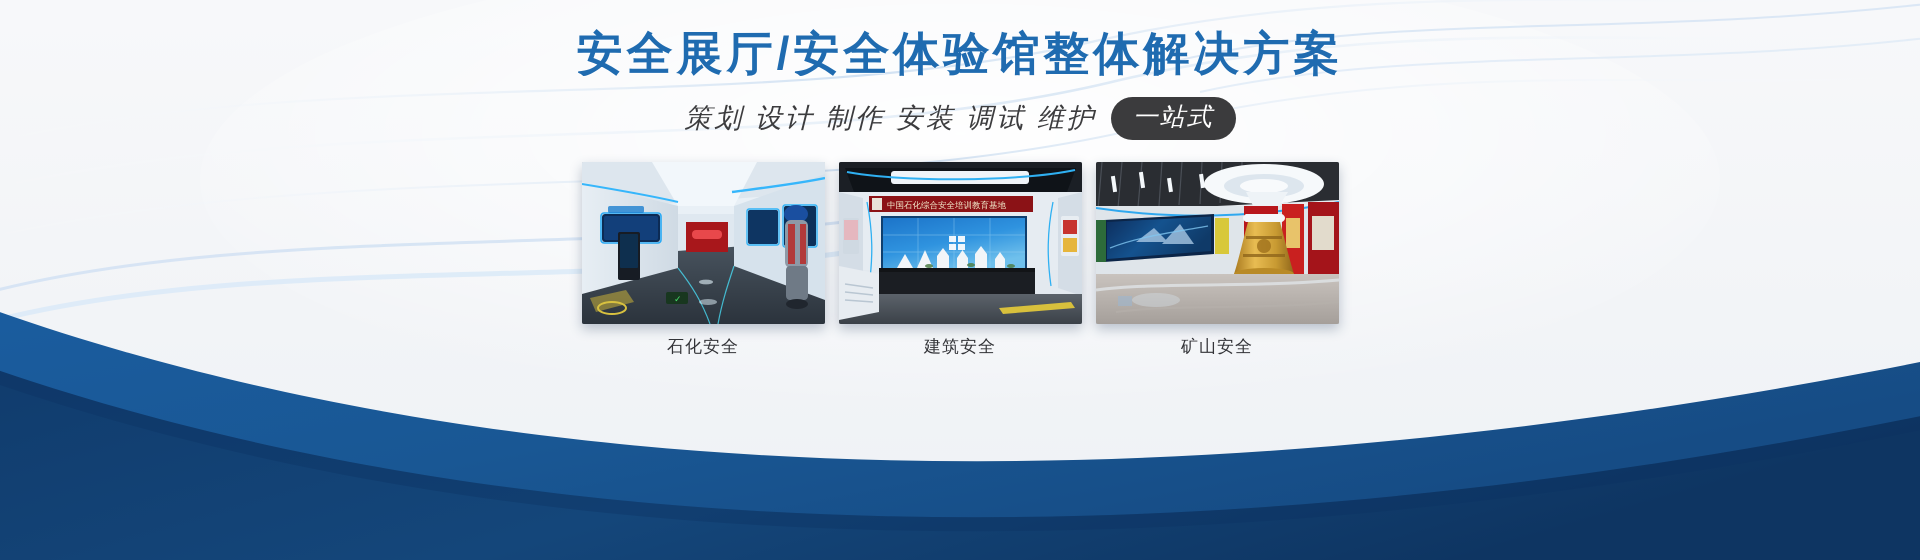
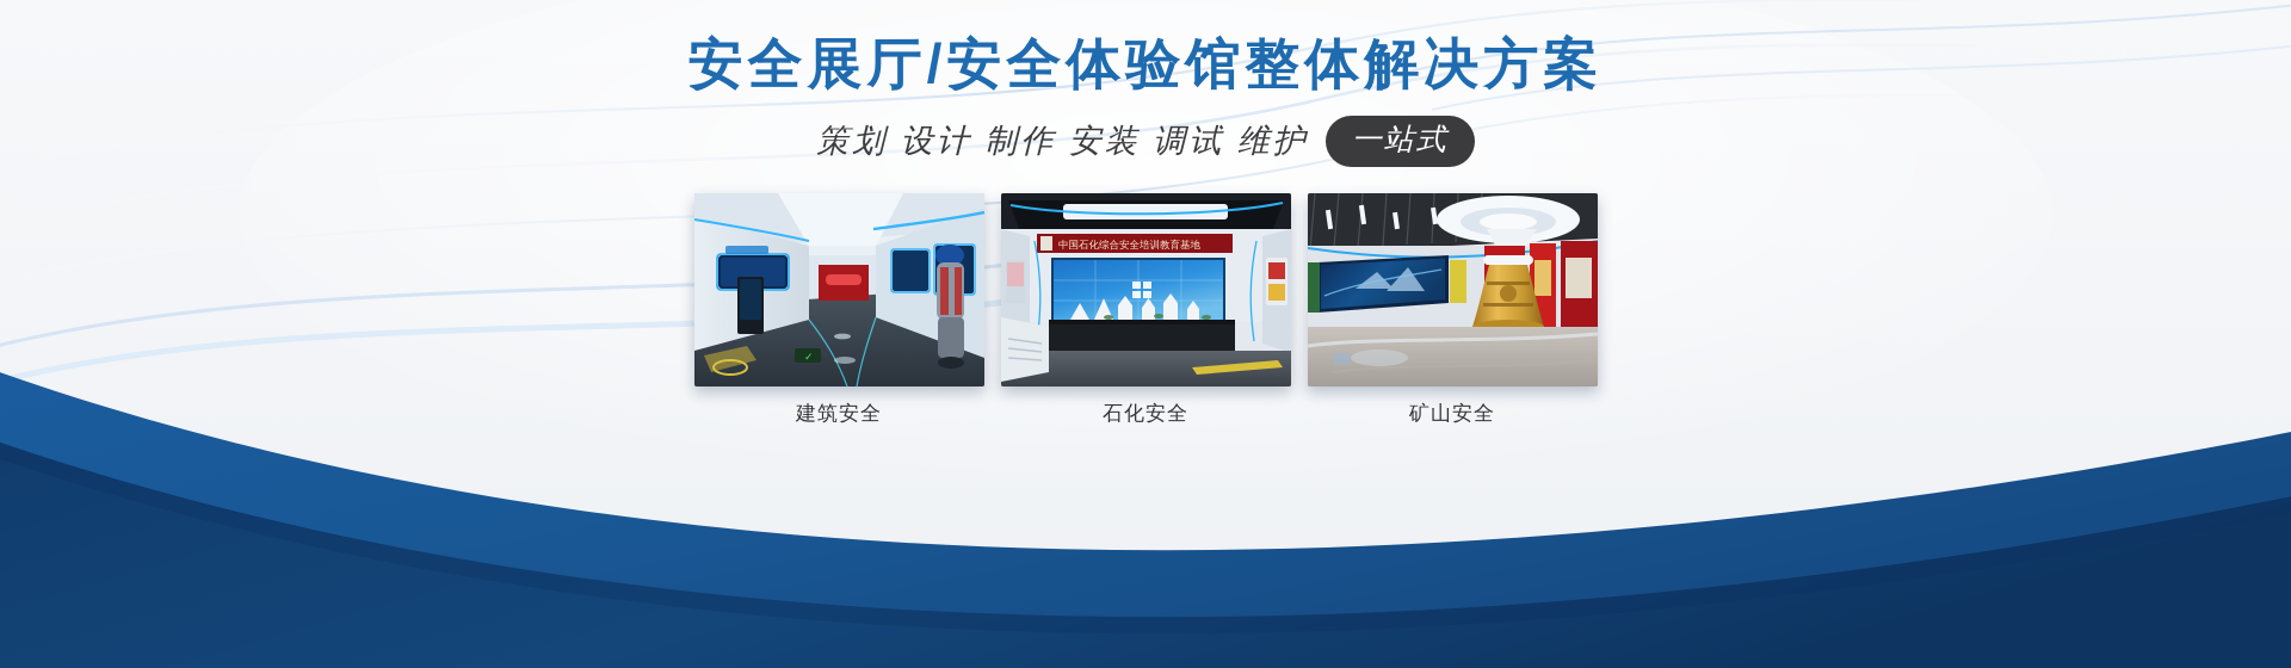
  安全展厅/安全体验馆整体解决方案
  策划 设计 制作 安装 调试 维护
  一站式
  ✓
- 石化安全
+ 建筑安全
  中国石化综合安全培训教育基地
- 建筑安全
+ 石化安全
  矿山安全
